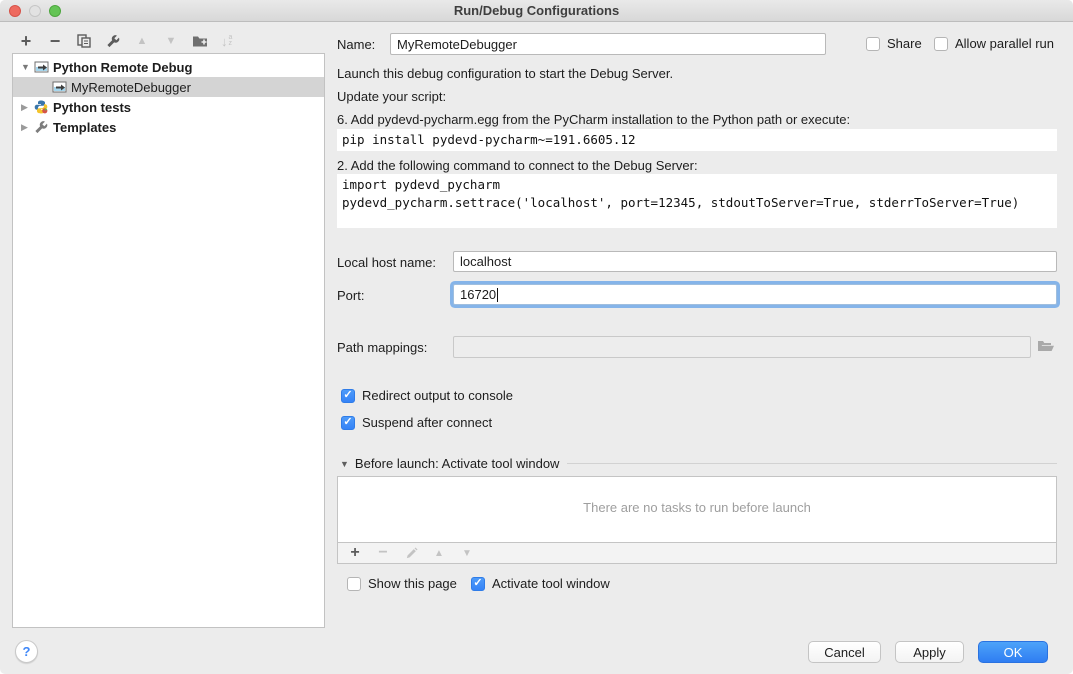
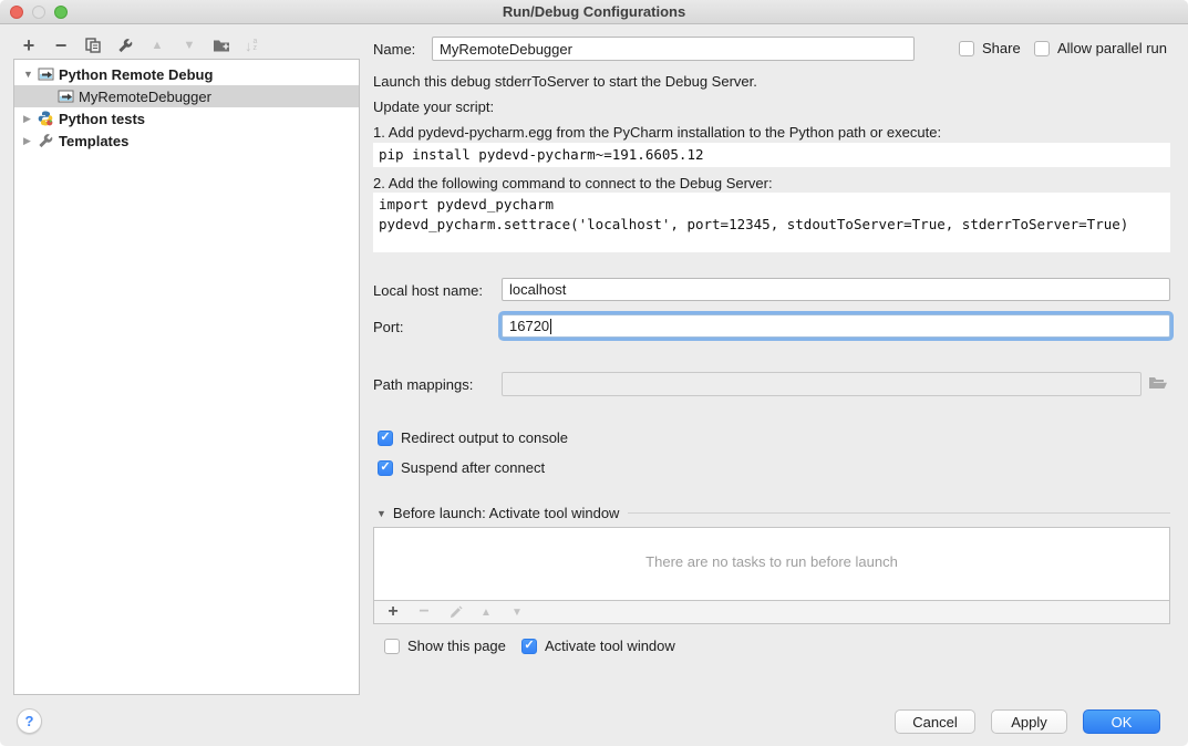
  Run/Debug Configurations
  +
  −
  ▲
  ▼
  ↓
  ▼
  Python Remote Debug
  MyRemoteDebugger
  ▶
  Python tests
  ▶
  Templates
  ?
  Name:
  MyRemoteDebugger
  Share
  Allow parallel run
- Launch this debug configuration to start the Debug Server.
+ Launch this debug stderrToServer to start the Debug Server.
  Update your script:
- 6. Add pydevd-pycharm.egg from the PyCharm installation to the Python path or execute:
+ 1. Add pydevd-pycharm.egg from the PyCharm installation to the Python path or execute:
  pip install pydevd-pycharm~=191.6605.12
  2. Add the following command to connect to the Debug Server:
  import pydevd_pycharm pydevd_pycharm.settrace('localhost', port=12345, stdoutToServer=True, stderrToServer=True)
  Local host name:
  localhost
  Port:
  16720
  Path mappings:
  Redirect output to console
  Suspend after connect
  ▼
  Before launch: Activate tool window
  There are no tasks to run before launch
  +
  −
  ▲
  ▼
  Show this page
  Activate tool window
  Cancel
  Apply
  OK
